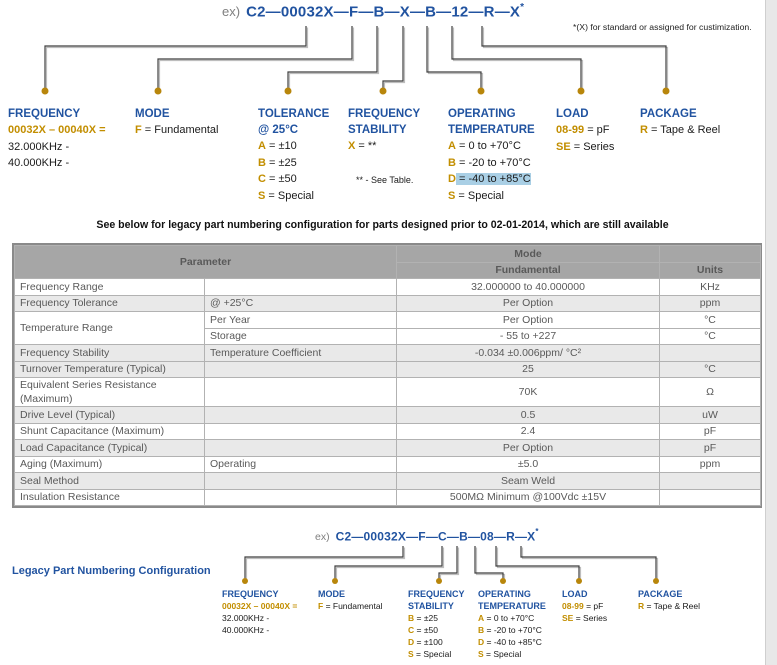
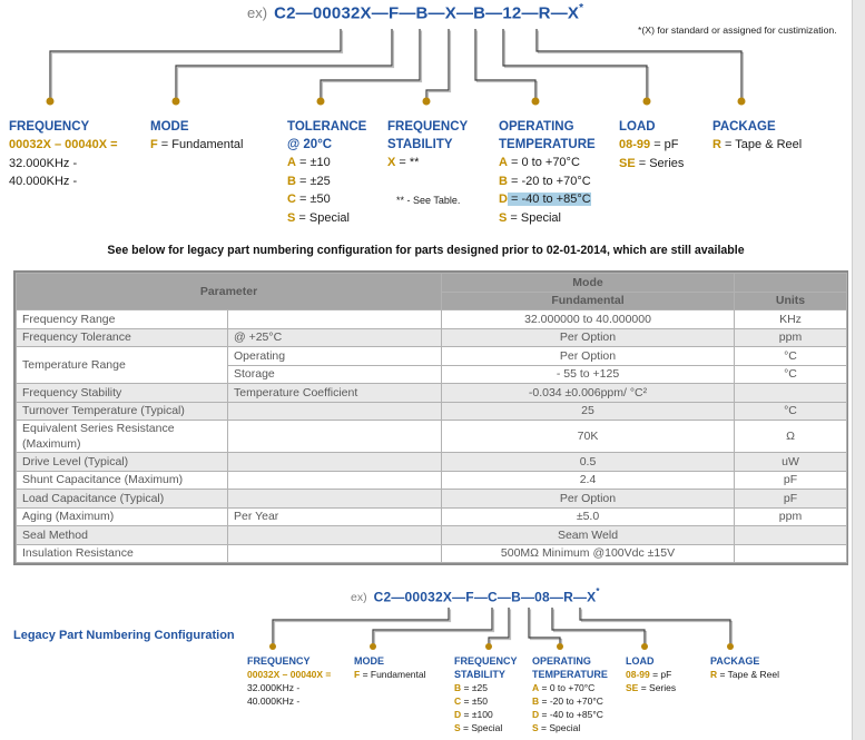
  ex) C2—00032X—F—B—X—B—12—R—X*
  *(X) for standard or assigned for custimization.
  FREQUENCY
  00032X – 00040X =
  32.000KHz -
  40.000KHz -
  MODE
  F = Fundamental
  TOLERANCE
- @ 25°C
+ @ 20°C
  A = ±10
  B = ±25
  C = ±50
  S = Special
  FREQUENCY
  STABILITY
  X = **
  ** - See Table.
  OPERATING
  TEMPERATURE
  A = 0 to +70°C
  B = -20 to +70°C
  D = -40 to +85°C
  S = Special
  LOAD
  08-99 = pF
  SE = Series
  PACKAGE
  R = Tape & Reel
  See below for legacy part numbering configuration for parts designed prior to 02-01-2014, which are still available
  Parameter	Mode
  Fundamental	Units
  Frequency Range		32.000000 to 40.000000	KHz
  Frequency Tolerance	@ +25°C	Per Option	ppm
- Temperature Range	Per Year	Per Option	°C
+ Temperature Range	Operating	Per Option	°C
- Storage	- 55 to +227	°C
+ Storage	- 55 to +125	°C
  Frequency Stability	Temperature Coefficient	-0.034 ±0.006ppm/ °C²
  Turnover Temperature (Typical)		25	°C
  Equivalent Series Resistance (Maximum)		70K	Ω
  Drive Level (Typical)		0.5	uW
  Shunt Capacitance (Maximum)		2.4	pF
  Load Capacitance (Typical)		Per Option	pF
- Aging (Maximum)	Operating	±5.0	ppm
+ Aging (Maximum)	Per Year	±5.0	ppm
  Seal Method		Seam Weld
  Insulation Resistance		500MΩ Minimum @100Vdc ±15V
  ex) C2—00032X—F—C—B—08—R—X*
  Legacy Part Numbering Configuration
  FREQUENCY
  00032X – 00040X =
  32.000KHz -
  40.000KHz -
  MODE
  F = Fundamental
  FREQUENCY
  STABILITY
  B = ±25
  C = ±50
  D = ±100
  S = Special
  OPERATING
  TEMPERATURE
  A = 0 to +70°C
  B = -20 to +70°C
  D = -40 to +85°C
  S = Special
  LOAD
  08-99 = pF
  SE = Series
  PACKAGE
  R = Tape & Reel
